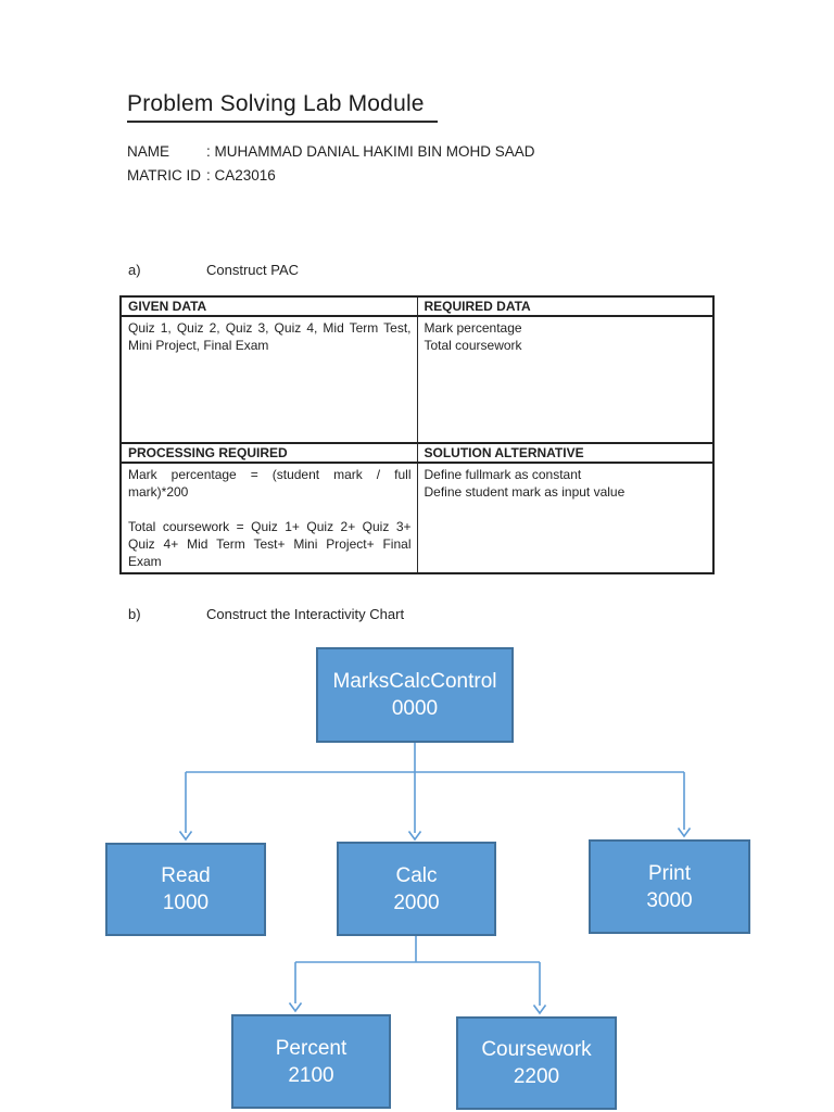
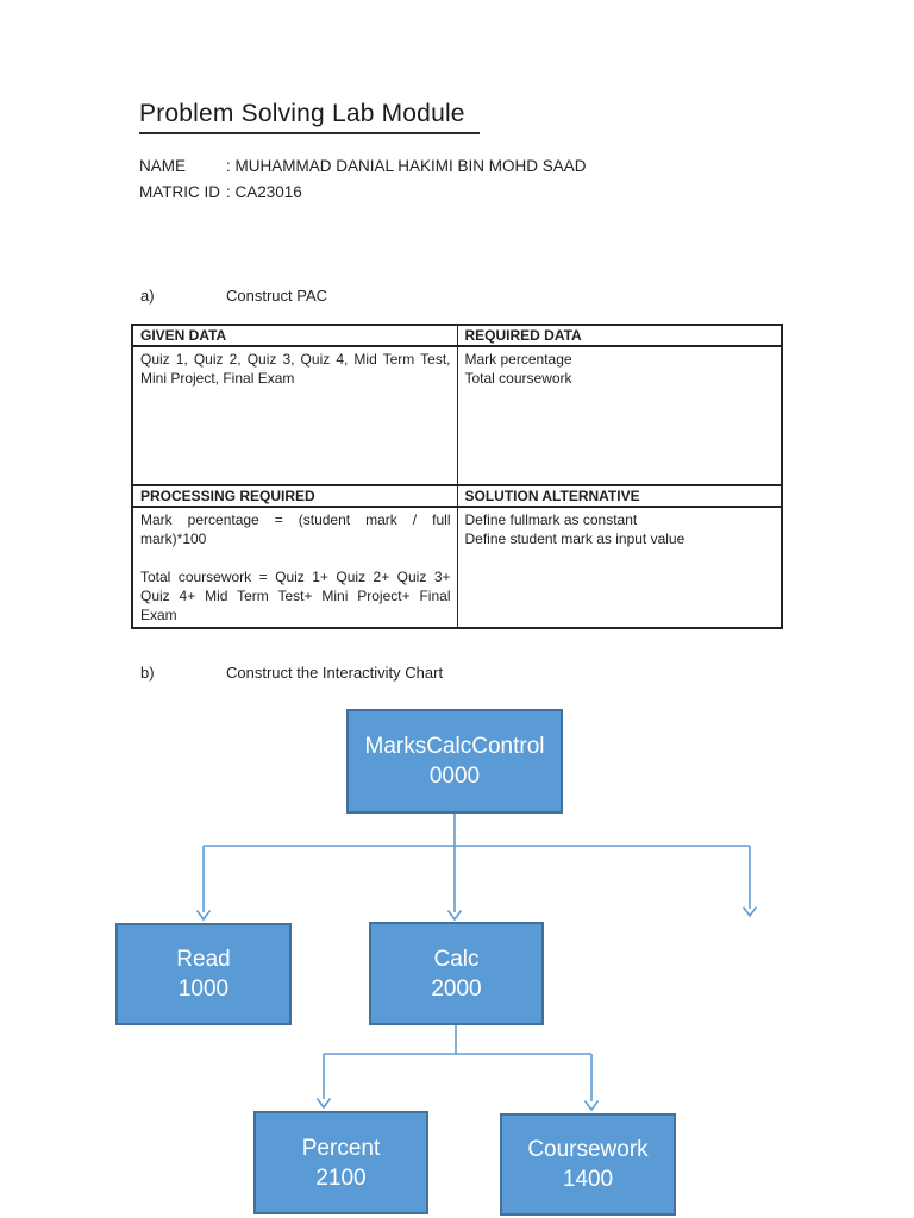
  Problem Solving Lab Module
  NAME : MUHAMMAD DANIAL HAKIMI BIN MOHD SAAD
  MATRIC ID : CA23016
  a)
  Construct PAC
  GIVEN DATA	REQUIRED DATA
  Quiz 1, Quiz 2, Quiz 3, Quiz 4, Mid Term Test, Mini Project, Final Exam	Mark percentage Total coursework
  PROCESSING REQUIRED	SOLUTION ALTERNATIVE
- Mark percentage = (student mark / full mark)*200 Total coursework = Quiz 1+ Quiz 2+ Quiz 3+ Quiz 4+ Mid Term Test+ Mini Project+ Final Exam	Define fullmark as constant Define student mark as input value
+ Mark percentage = (student mark / full mark)*100 Total coursework = Quiz 1+ Quiz 2+ Quiz 3+ Quiz 4+ Mid Term Test+ Mini Project+ Final Exam	Define fullmark as constant Define student mark as input value
  b)
  Construct the Interactivity Chart
  MarksCalcControl
  0000
  Read
  1000
  Calc
  2000
- Print
- 3000
  Percent
  2100
  Coursework
- 2200
+ 1400
